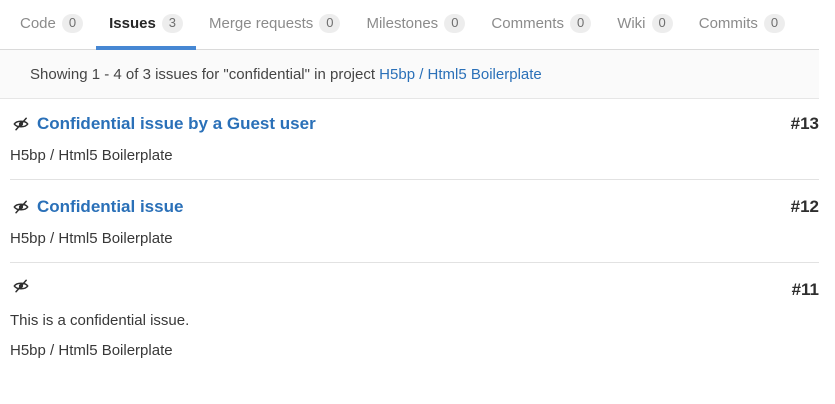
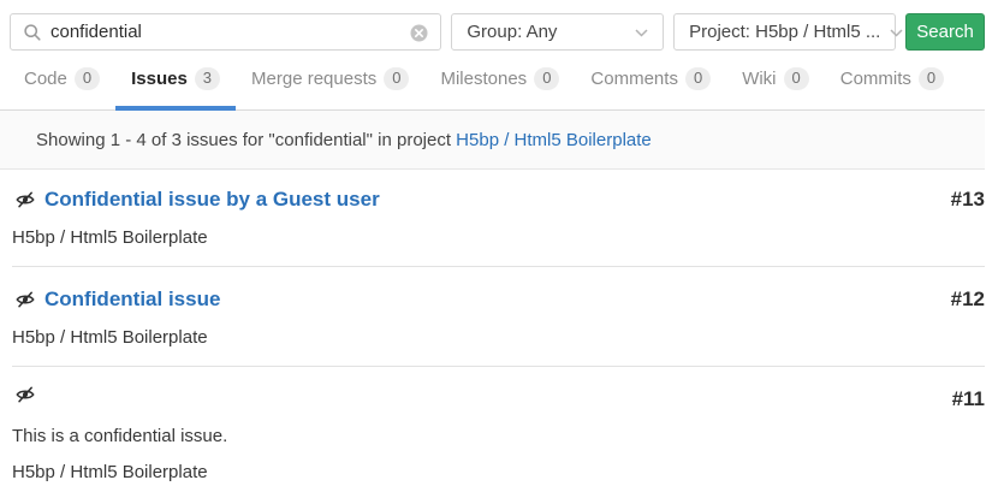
+ confidential
+ Group: Any
+ Project: H5bp / Html5 ...
+ Search
  Code
  0
  Issues
  3
  Merge requests
  0
  Milestones
  0
  Comments
  0
  Wiki
  0
  Commits
  0
  Showing 1 - 4 of 3 issues for "confidential" in project H5bp / Html5 Boilerplate
  Confidential issue by a Guest user
  #13
  H5bp / Html5 Boilerplate
  Confidential issue
  #12
  H5bp / Html5 Boilerplate
  #11
  This is a confidential issue.
  H5bp / Html5 Boilerplate
